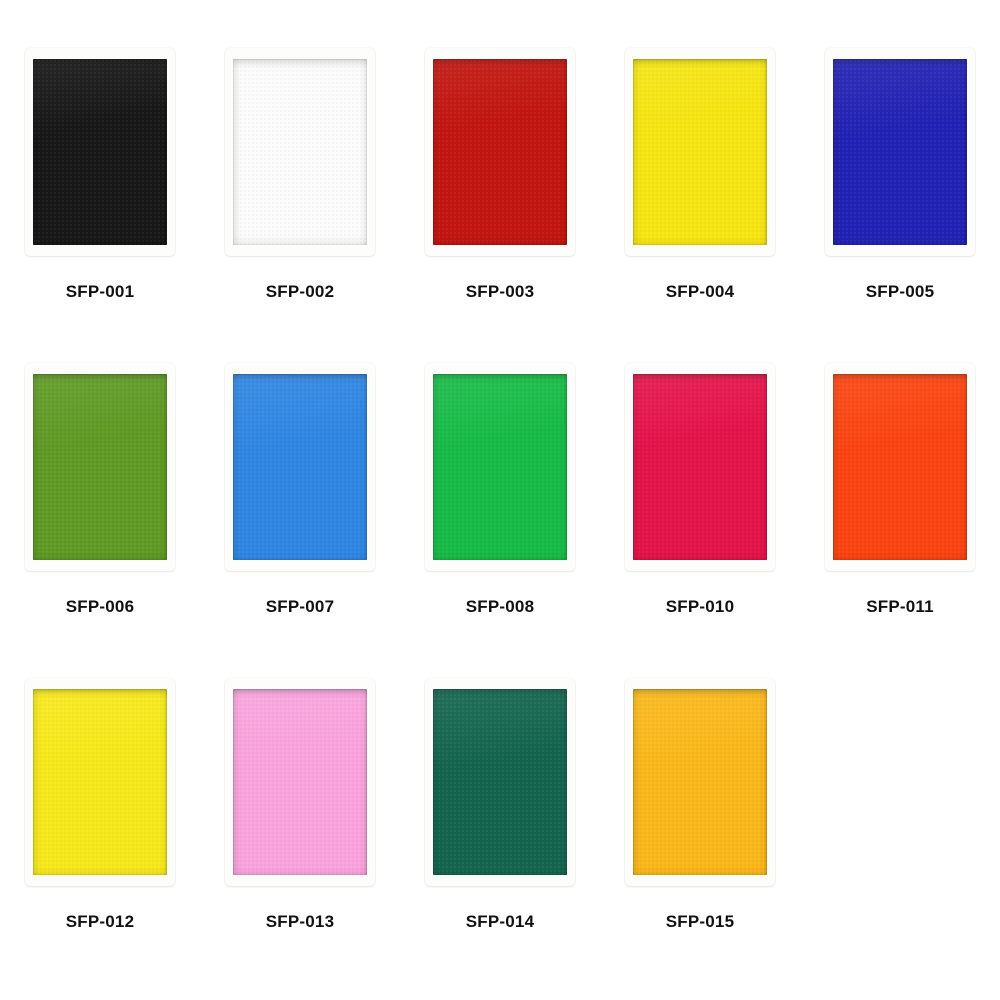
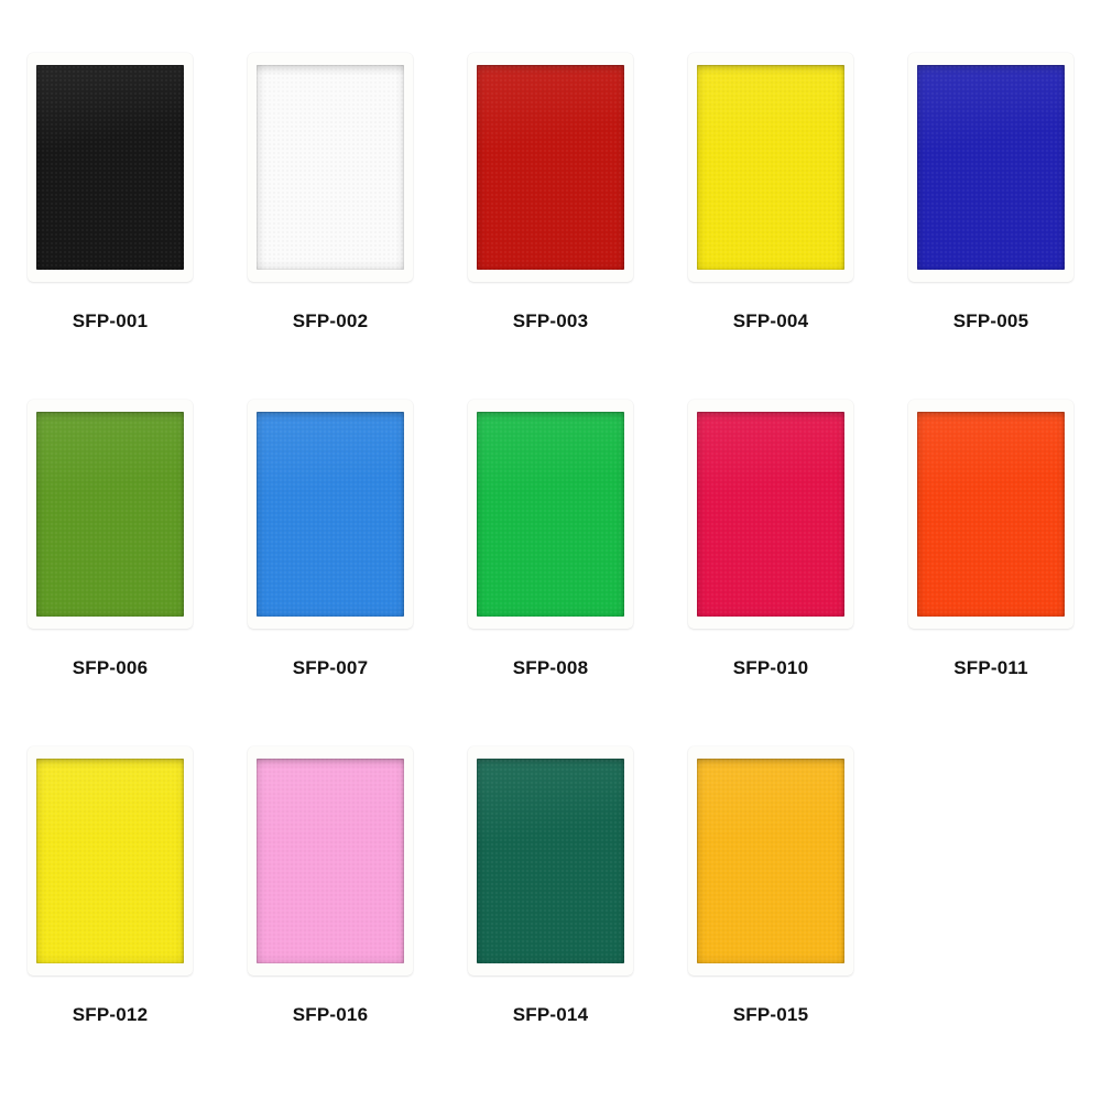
  SFP-001
  SFP-002
  SFP-003
  SFP-004
  SFP-005
  SFP-006
  SFP-007
  SFP-008
  SFP-010
  SFP-011
  SFP-012
- SFP-013
+ SFP-016
  SFP-014
  SFP-015
